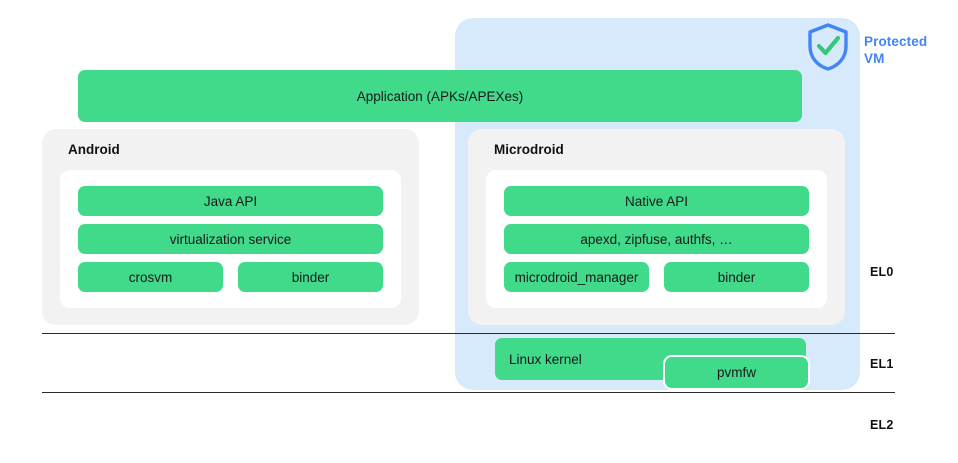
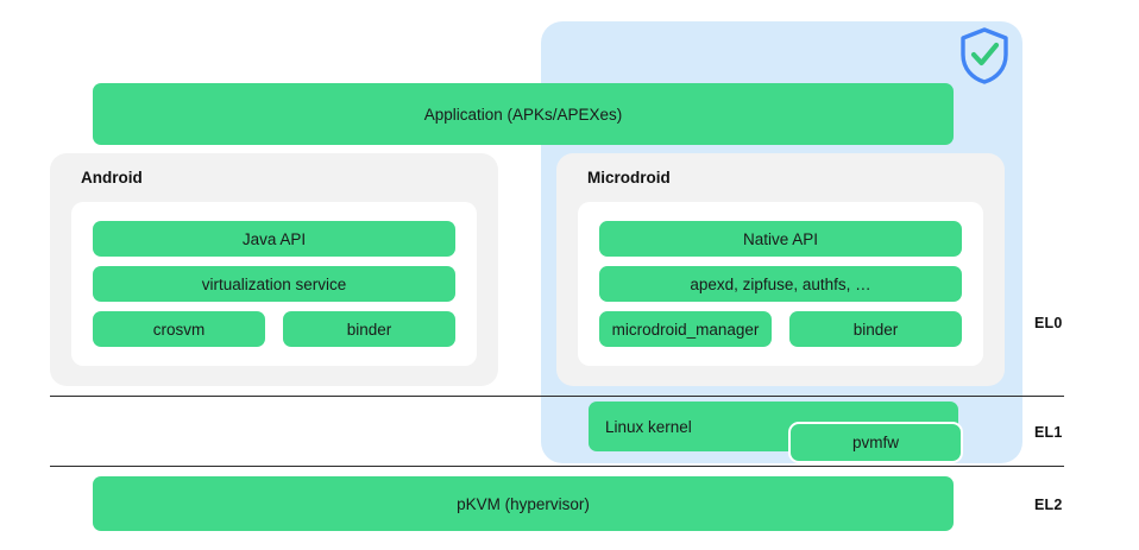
- Protected
- VM
  Application (APKs/APEXes)
  Android
  Java API
  virtualization service
  crosvm
  binder
  Microdroid
  Native API
  apexd, zipfuse, authfs, …
  microdroid_manager
  binder
  Linux kernel
  pvmfw
+ pKVM (hypervisor)
  EL0
  EL1
  EL2
